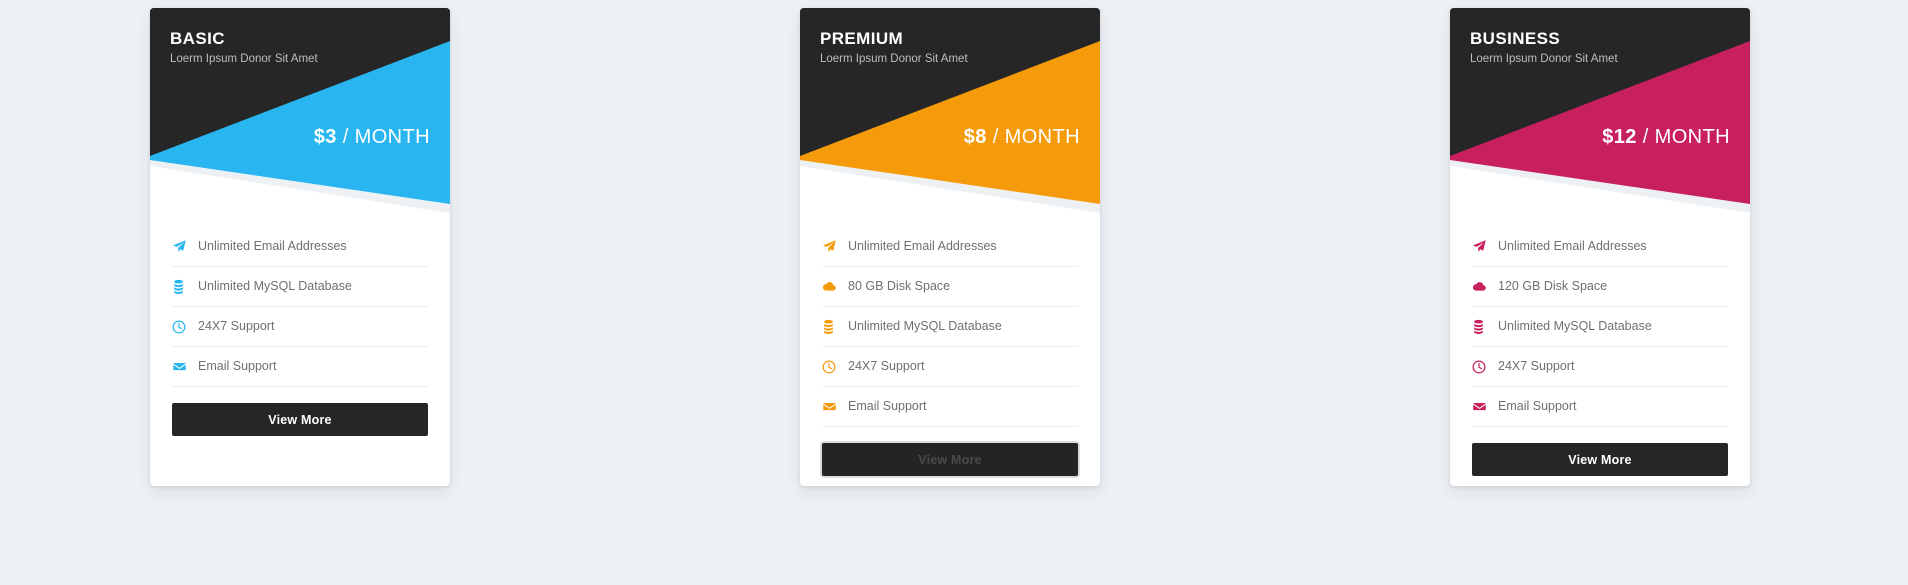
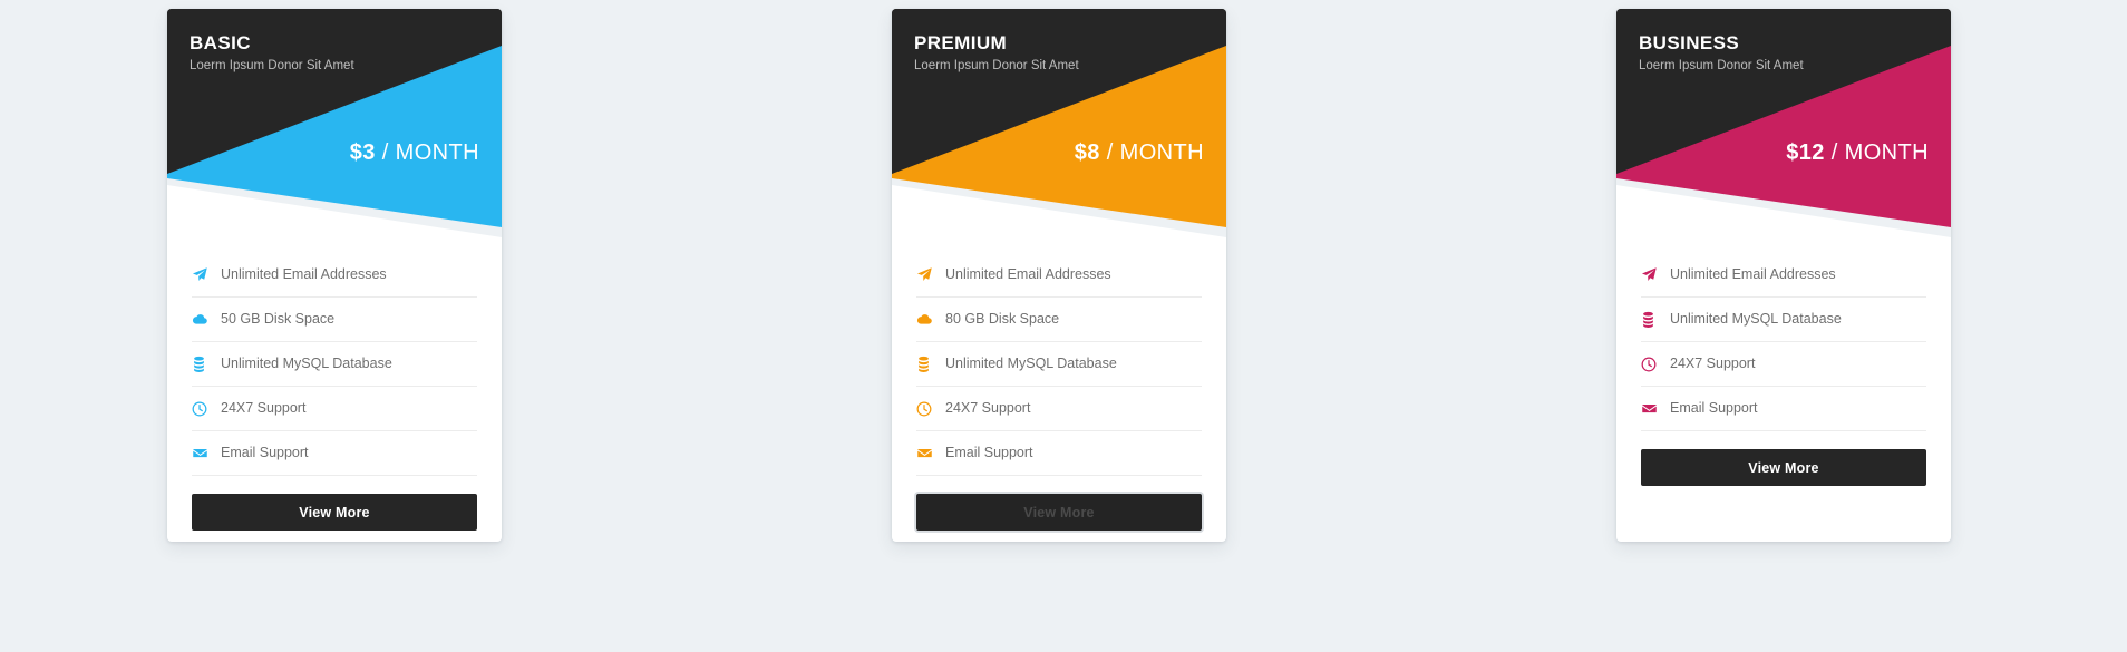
  BASIC
  Loerm Ipsum Donor Sit Amet
  $3 / MONTH
  Unlimited Email Addresses
+ 50 GB Disk Space
  Unlimited MySQL Database
  24X7 Support
  Email Support
  View More
  PREMIUM
  Loerm Ipsum Donor Sit Amet
  $8 / MONTH
  Unlimited Email Addresses
  80 GB Disk Space
  Unlimited MySQL Database
  24X7 Support
  Email Support
  View More
  BUSINESS
  Loerm Ipsum Donor Sit Amet
  $12 / MONTH
  Unlimited Email Addresses
- 120 GB Disk Space
  Unlimited MySQL Database
  24X7 Support
  Email Support
  View More
